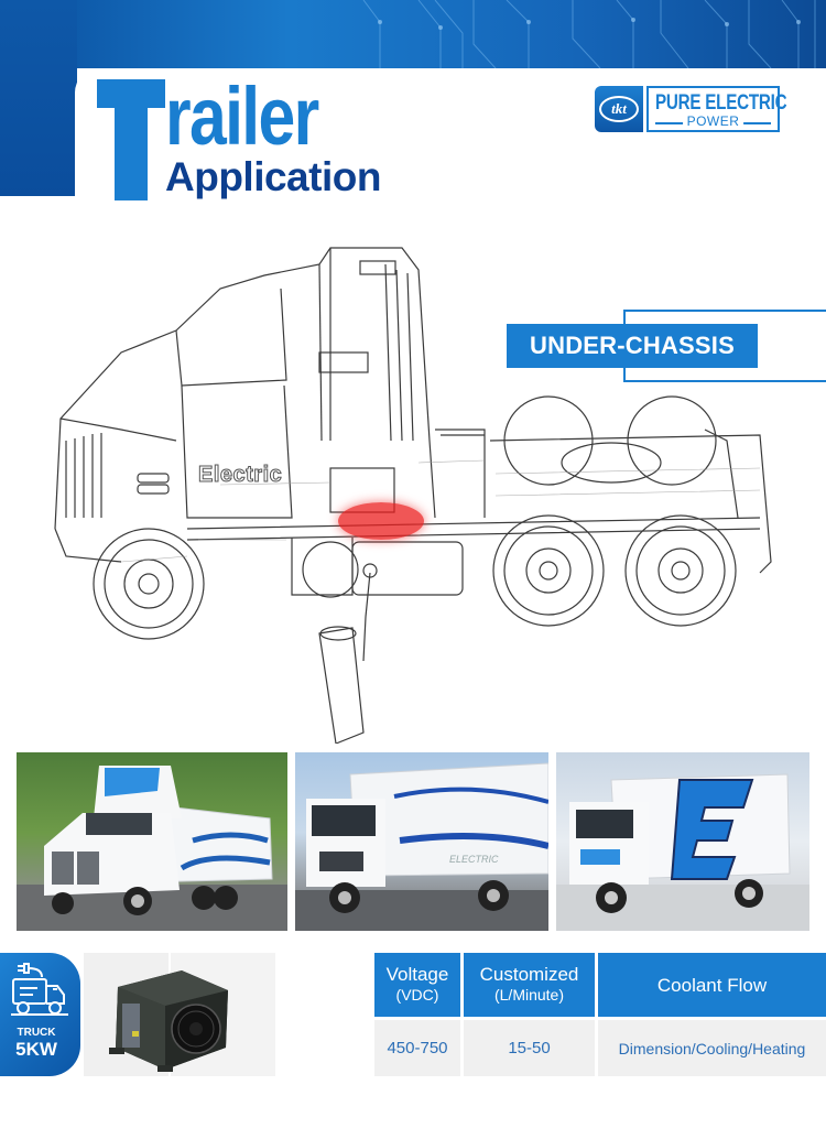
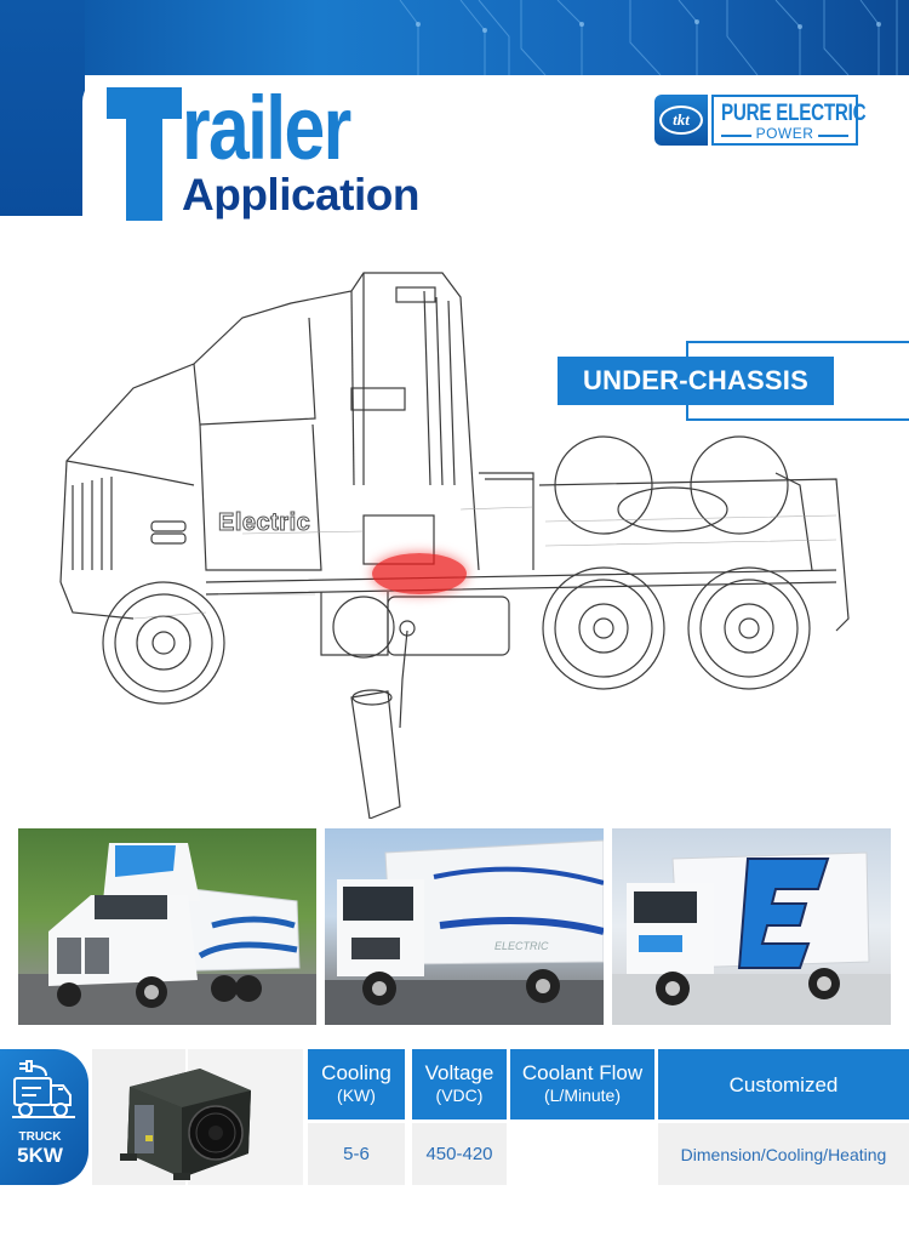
  railer
  Application
  tkt
  PURE ELECTRIC
  POWER
  Electric
  UNDER-CHASSIS
  ELECTRIC
  TRUCK
  5KW
+ Cooling
+ (KW)
+ 5-6
  Voltage
  (VDC)
- 450-750
+ 450-420
- Customized
+ Coolant Flow
  (L/Minute)
- 15-50
- Coolant Flow
+ Customized
  Dimension/Cooling/Heating
